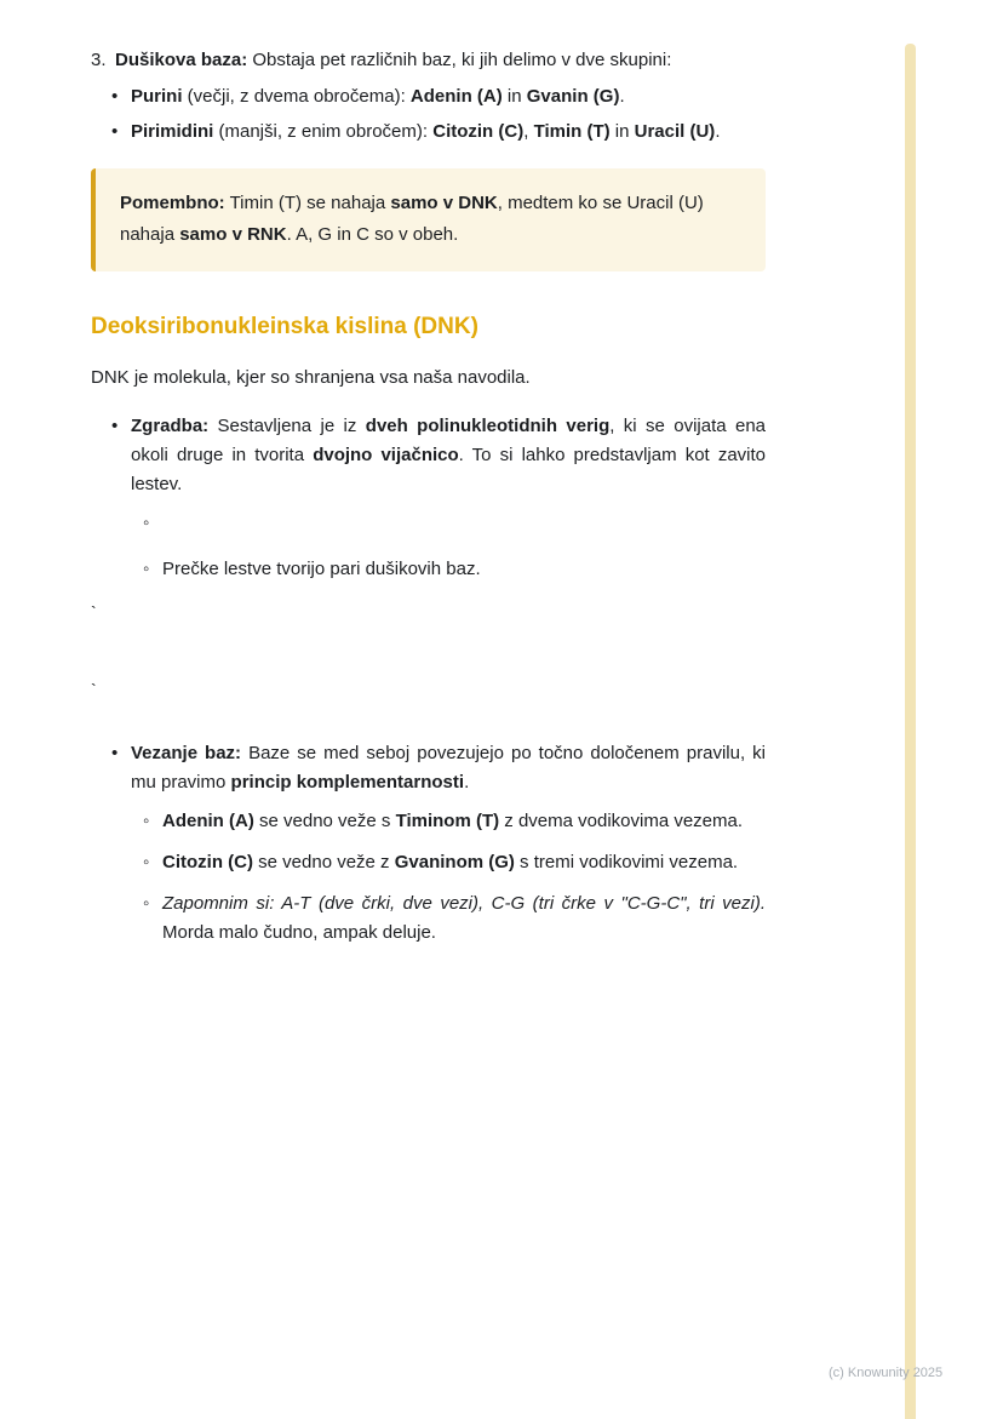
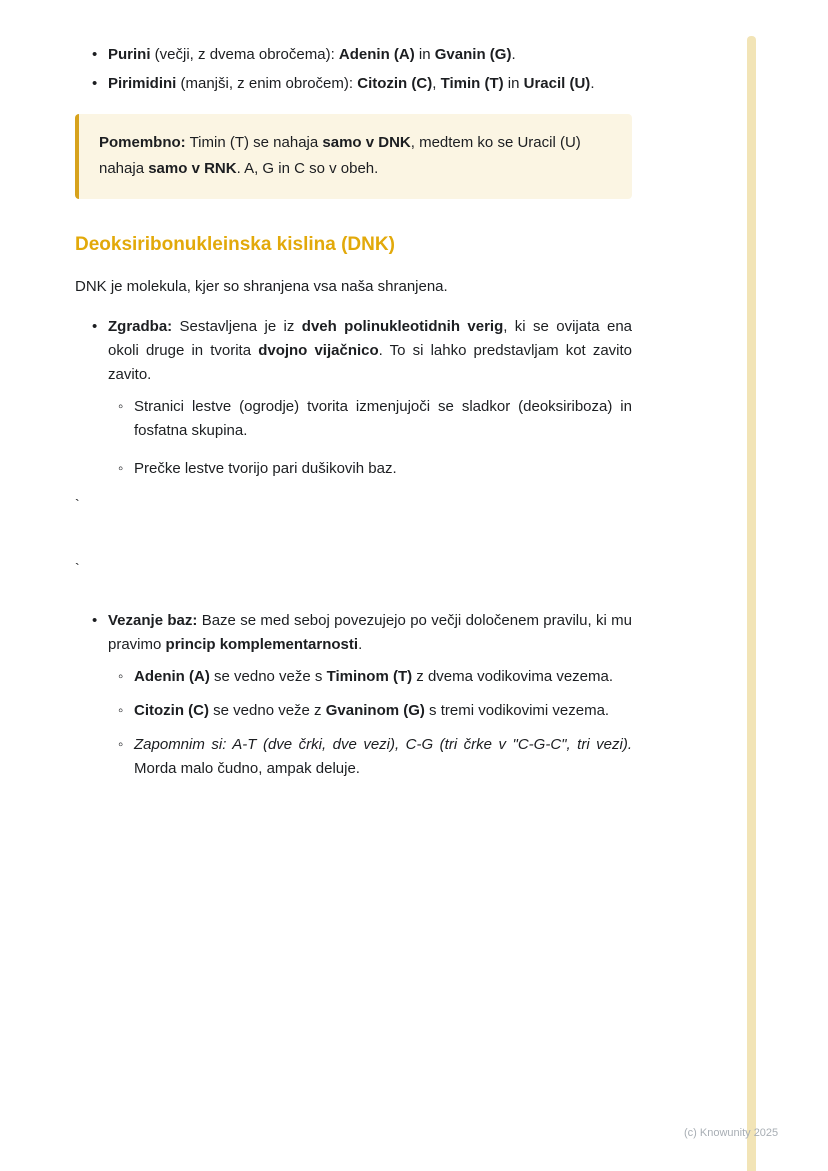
- 3.
- Dušikova baza: Obstaja pet različnih baz, ki jih delimo v dve skupini:
  •
  Purini (večji, z dvema obročema): Adenin (A) in Gvanin (G).
  •
  Pirimidini (manjši, z enim obročem): Citozin (C), Timin (T) in Uracil (U).
  Pomembno: Timin (T) se nahaja samo v DNK, medtem ko se Uracil (U) nahaja samo v RNK. A, G in C so v obeh.
  Deoksiribonukleinska kislina (DNK)
- DNK je molekula, kjer so shranjena vsa naša navodila.
+ DNK je molekula, kjer so shranjena vsa naša shranjena.
  •
- Zgradba: Sestavljena je iz dveh polinukleotidnih verig, ki se ovijata ena okoli druge in tvorita dvojno vijačnico. To si lahko predstavljam kot zavito lestev.
+ Zgradba: Sestavljena je iz dveh polinukleotidnih verig, ki se ovijata ena okoli druge in tvorita dvojno vijačnico. To si lahko predstavljam kot zavito zavito.
  ◦
+ Stranici lestve (ogrodje) tvorita izmenjujoči se sladkor (deoksiriboza) in fosfatna skupina.
  ◦
  Prečke lestve tvorijo pari dušikovih baz.
  `
  `
  •
- Vezanje baz: Baze se med seboj povezujejo po točno določenem pravilu, ki mu pravimo princip komplementarnosti.
+ Vezanje baz: Baze se med seboj povezujejo po večji določenem pravilu, ki mu pravimo princip komplementarnosti.
  ◦
  Adenin (A) se vedno veže s Timinom (T) z dvema vodikovima vezema.
  ◦
  Citozin (C) se vedno veže z Gvaninom (G) s tremi vodikovimi vezema.
  ◦
  Zapomnim si: A-T (dve črki, dve vezi), C-G (tri črke v "C-G-C", tri vezi). Morda malo čudno, ampak deluje.
  (c) Knowunity 2025
